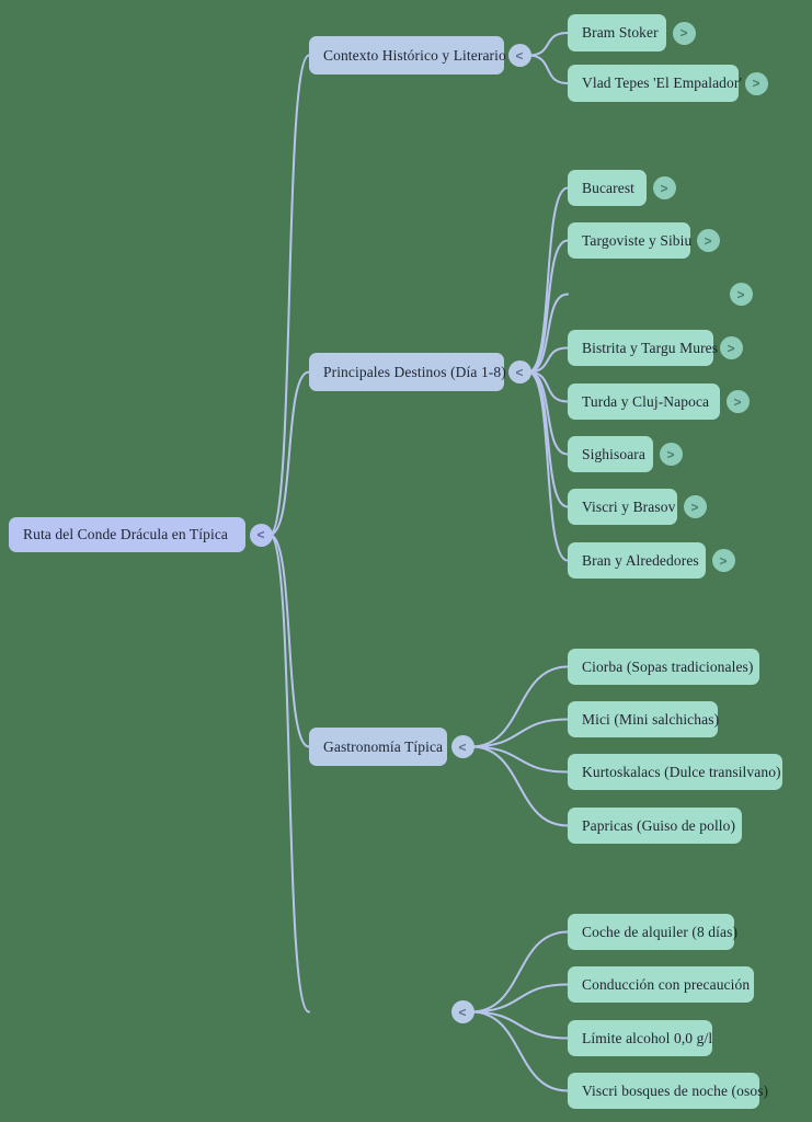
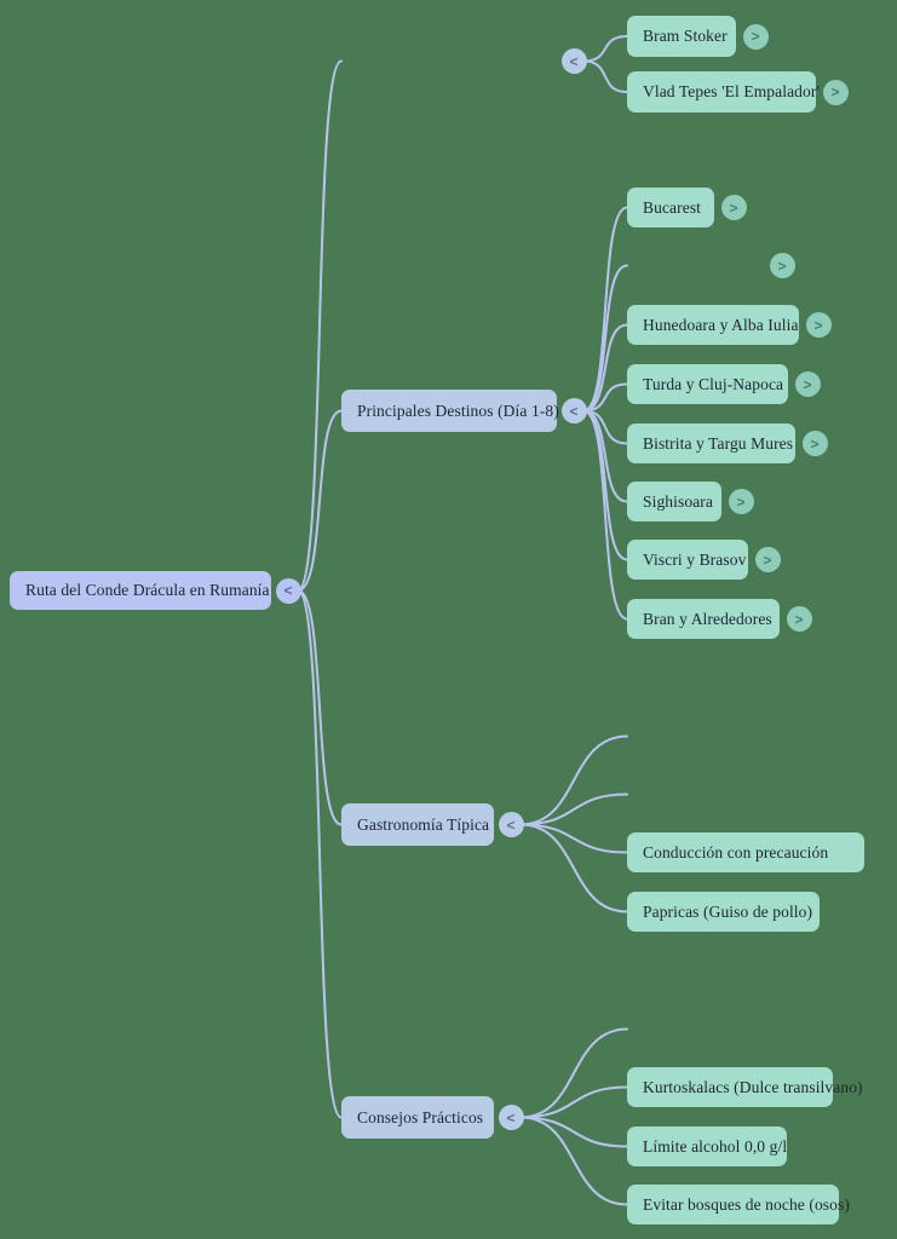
- Ruta del Conde Drácula en Típica
+ Ruta del Conde Drácula en Rumanía
  <
- Contexto Histórico y Literario
  <
  Bram Stoker
  >
  Vlad Tepes 'El Empalador'
  >
  Principales Destinos (Día 1-8)
  <
  Bucarest
  >
- Targoviste y Sibiu
  >
+ Hunedoara y Alba Iulia
  >
- Bistrita y Targu Mures
+ Turda y Cluj-Napoca
  >
- Turda y Cluj-Napoca
+ Bistrita y Targu Mures
  >
  Sighisoara
  >
  Viscri y Brasov
  >
  Bran y Alrededores
  >
  Gastronomía Típica
  <
- Ciorba (Sopas tradicionales)
- Mici (Mini salchichas)
- Kurtoskalacs (Dulce transilvano)
+ Conducción con precaución
  Papricas (Guiso de pollo)
+ Consejos Prácticos
  <
- Coche de alquiler (8 días)
- Conducción con precaución
+ Kurtoskalacs (Dulce transilvano)
  Límite alcohol 0,0 g/l
- Viscri bosques de noche (osos)
+ Evitar bosques de noche (osos)
